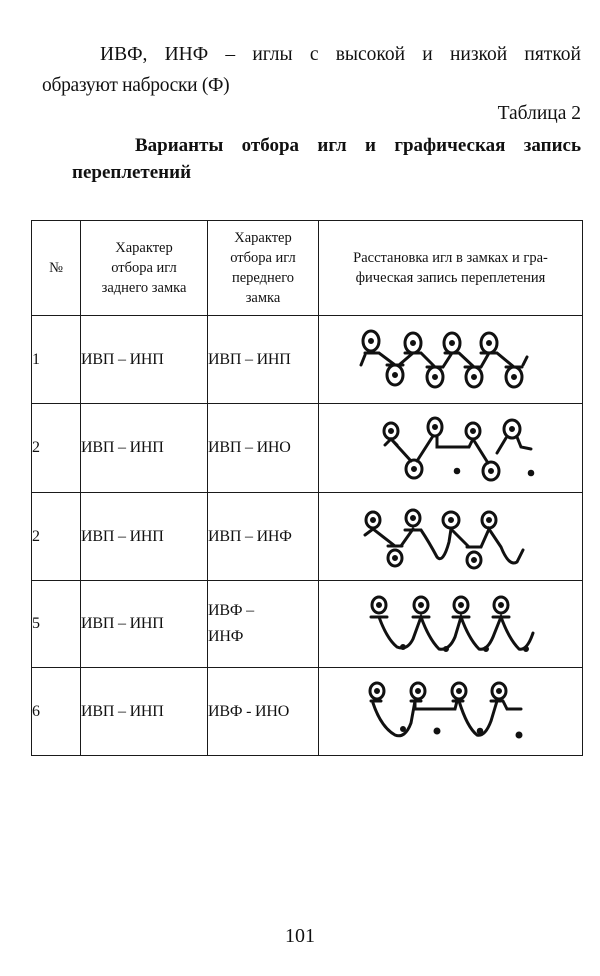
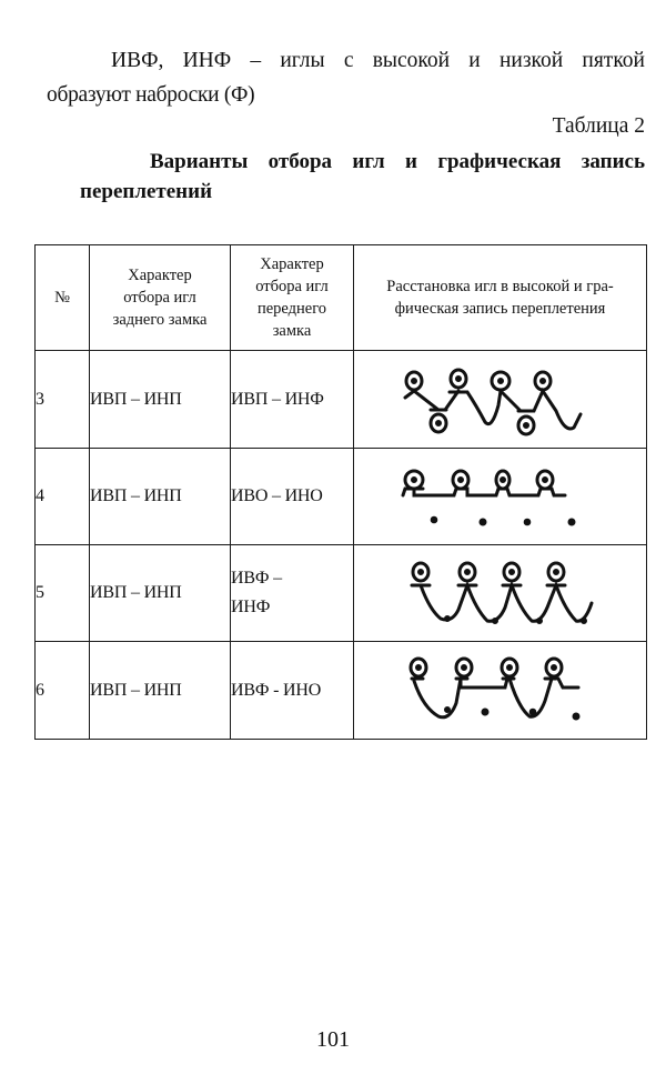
  ИВФ, ИНФ – иглы с высокой и низкой пяткой
  образуют наброски (Ф)
  Таблица 2
  Варианты отбора игл и графическая запись
  переплетений
- №	Характер отбора игл заднего замка	Характер отбора игл переднего замка	Расстановка игл в замках и гра- фическая запись переплетения
+ №	Характер отбора игл заднего замка	Характер отбора игл переднего замка	Расстановка игл в высокой и гра- фическая запись переплетения
- 1	ИВП – ИНП	ИВП – ИНП
- 2	ИВП – ИНП	ИВП – ИНО
- 2	ИВП – ИНП	ИВП – ИНФ
+ 3	ИВП – ИНП	ИВП – ИНФ
+ 4	ИВП – ИНП	ИВО – ИНО
  5	ИВП – ИНП	ИВФ – ИНФ
  6	ИВП – ИНП	ИВФ - ИНО
  101
